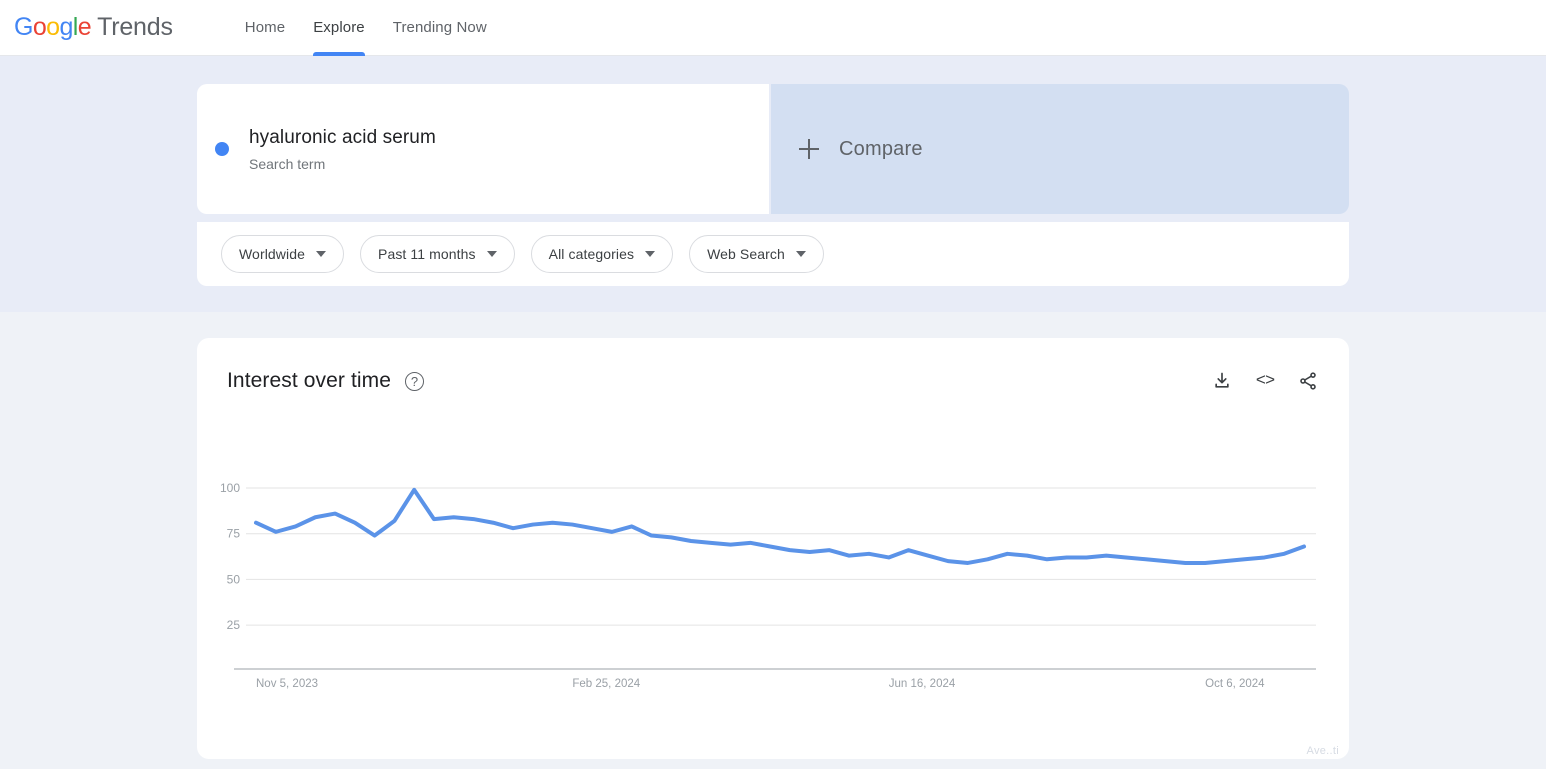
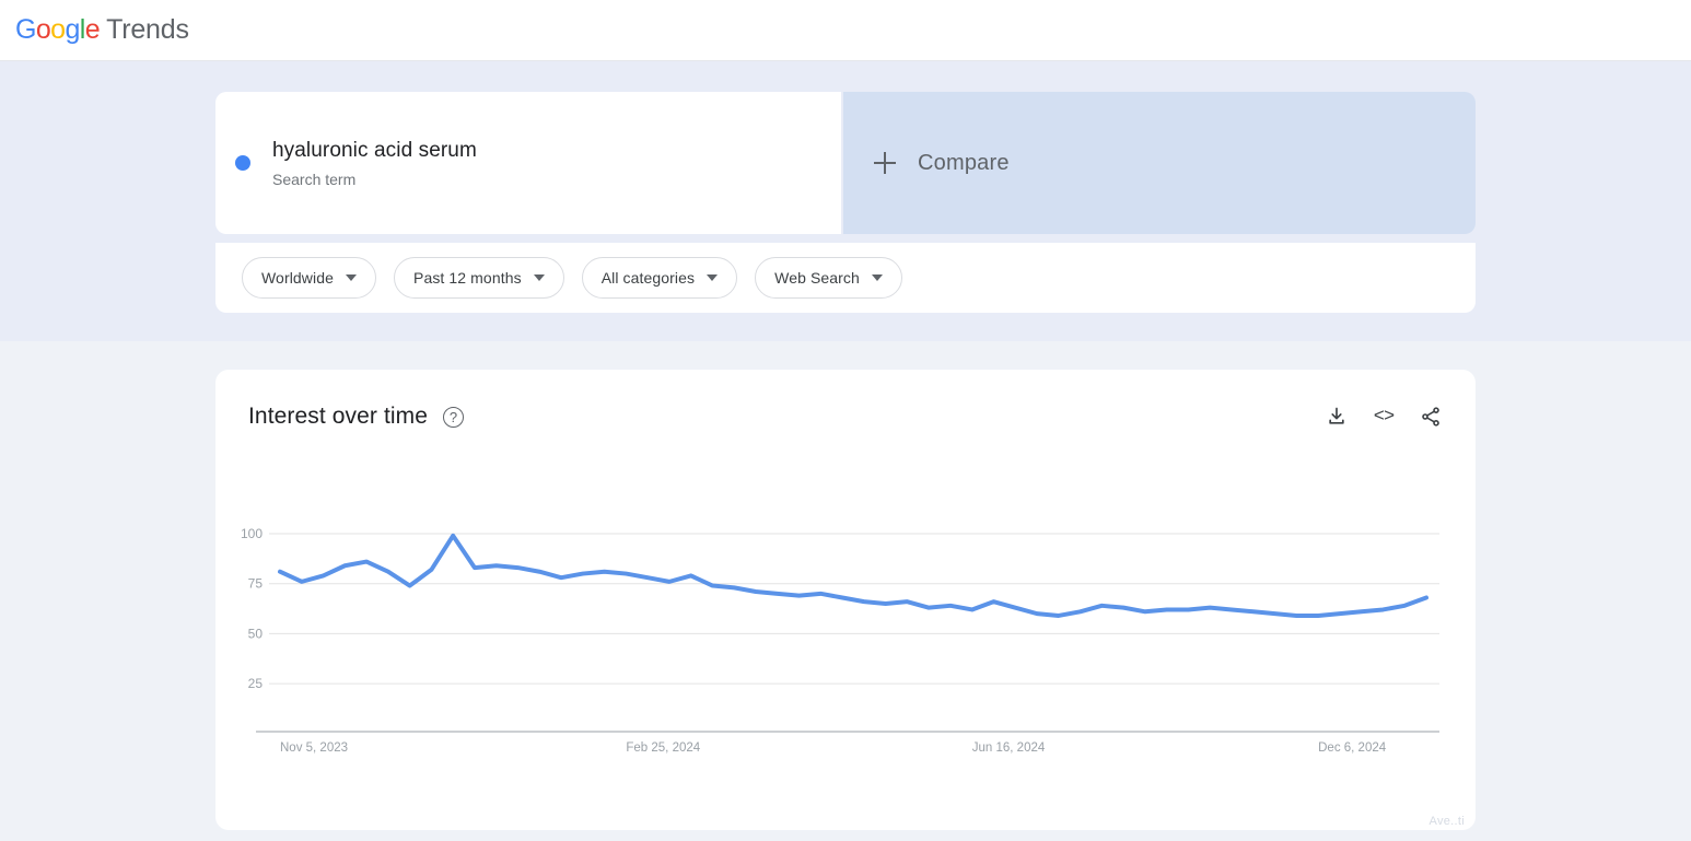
  Google
  Trends
- Home
- Explore
- Trending Now
  hyaluronic acid serum
  Search term
  Compare
  Worldwide
- Past 11 months
+ Past 12 months
  All categories
  Web Search
  Interest over time
  ?
  <>
  25
  50
  75
  100
  Nov 5, 2023
  Feb 25, 2024
  Jun 16, 2024
- Oct 6, 2024
+ Dec 6, 2024
  Ave..ti
